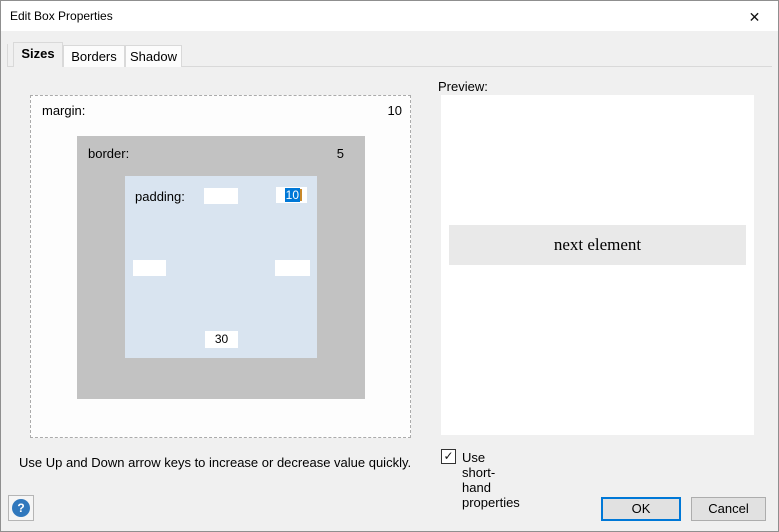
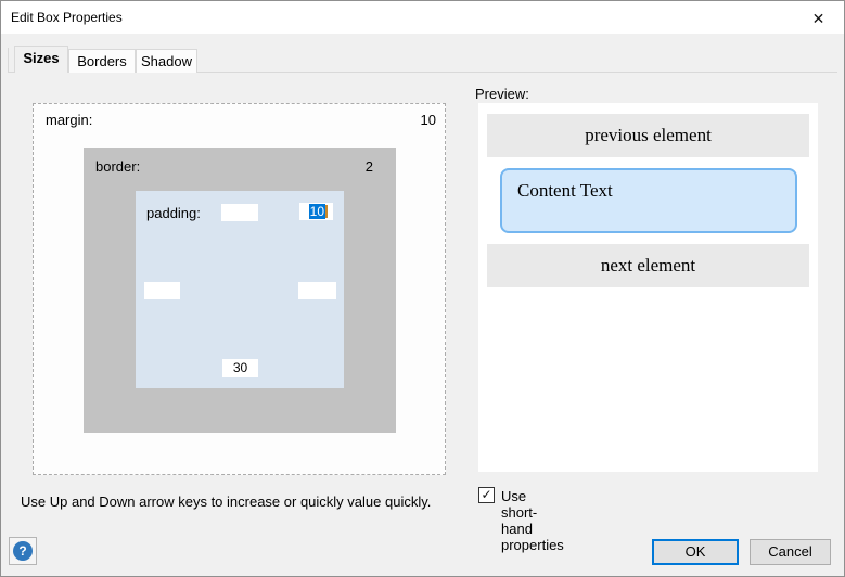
  Edit Box Properties
  ✕
  Sizes
  Borders
  Shadow
  margin:
  10
  border:
- 5
+ 2
  padding:
  10
  30
- Use Up and Down arrow keys to increase or decrease value quickly.
+ Use Up and Down arrow keys to increase or quickly value quickly.
  ?
  Preview:
+ previous element
+ Content Text
  next element
  ✓
  Use short-hand properties
  OK
  Cancel
